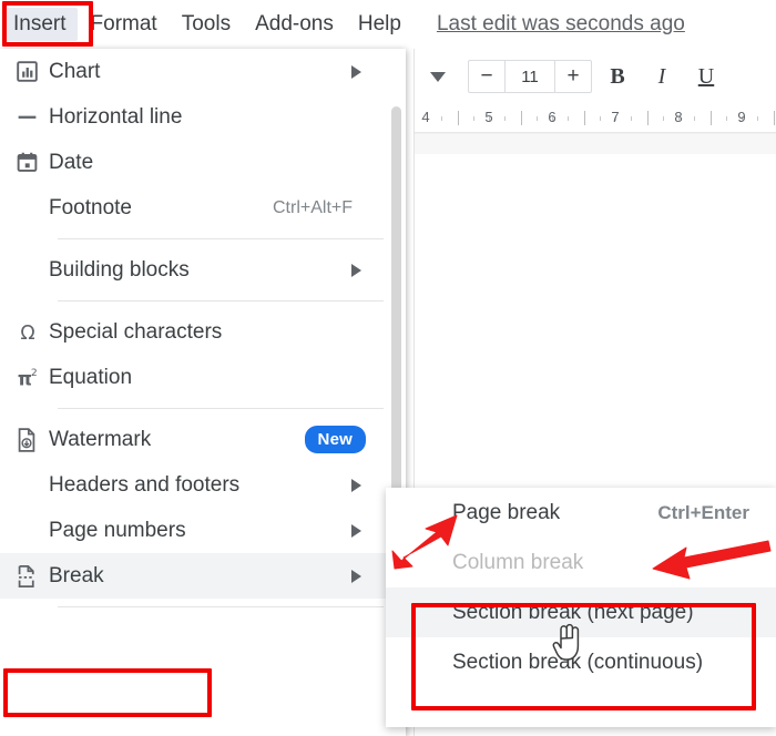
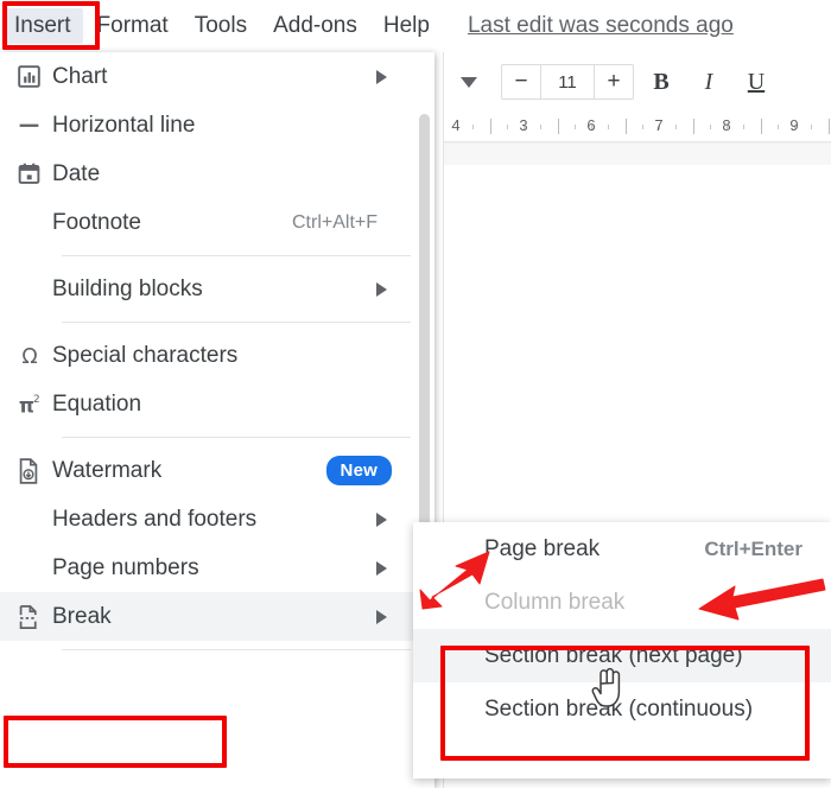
  Insert
  Format
  Tools
  Add-ons
  Help
  Last edit was seconds ago
  −
  11
  +
  B
  I
  U
  4
- 5
+ 3
  6
  7
  8
  9
  Chart
  Horizontal line
  Date
  Footnote
  Ctrl+Alt+F
  Building blocks
  Ω
  Special characters
  π
  2
  Equation
  Watermark
  New
  Headers and footers
  Page numbers
  Break
  Page break
  Ctrl+Enter
  Column break
  Section break (next page)
  Section break (continuous)
